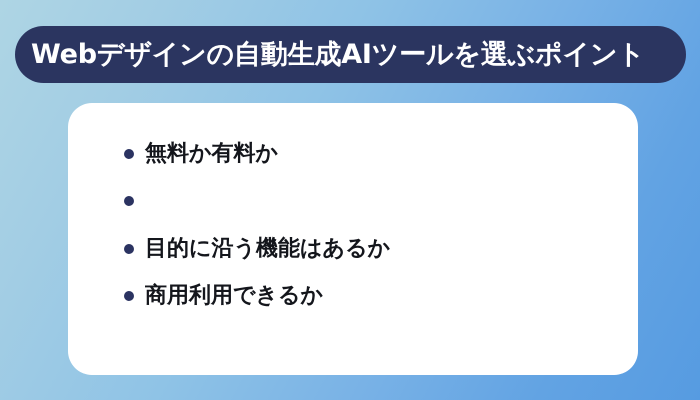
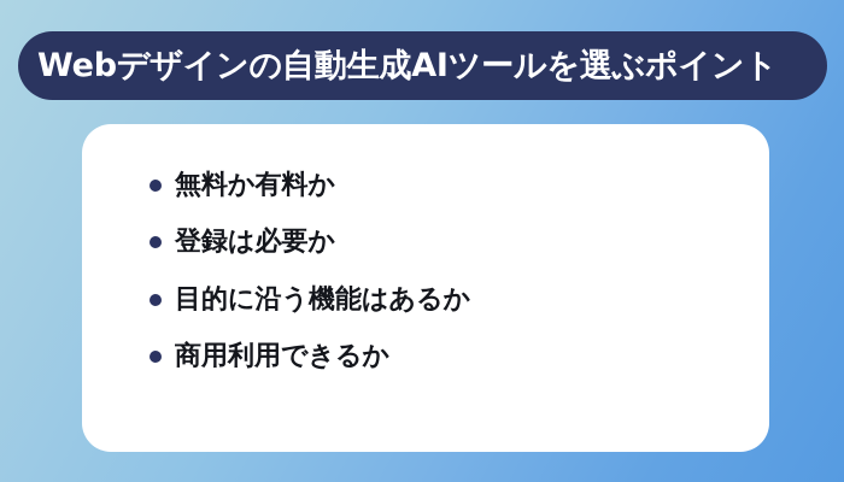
  Webデザインの自動生成AIツールを選ぶポイント
  無料か有料か
+ 登録は必要か
  目的に沿う機能はあるか
  商用利用できるか
